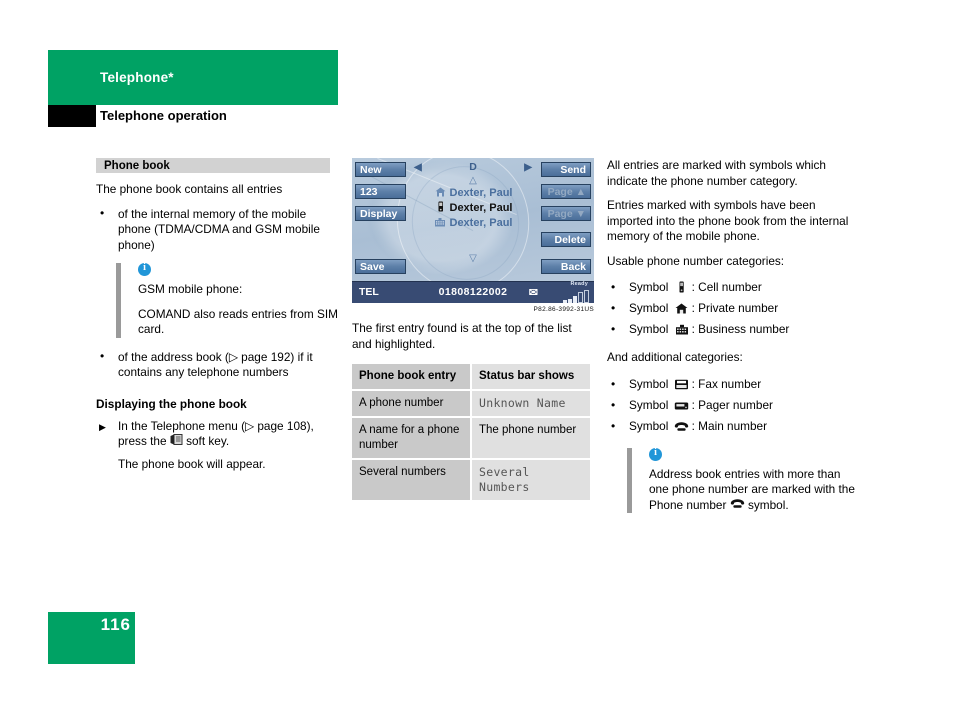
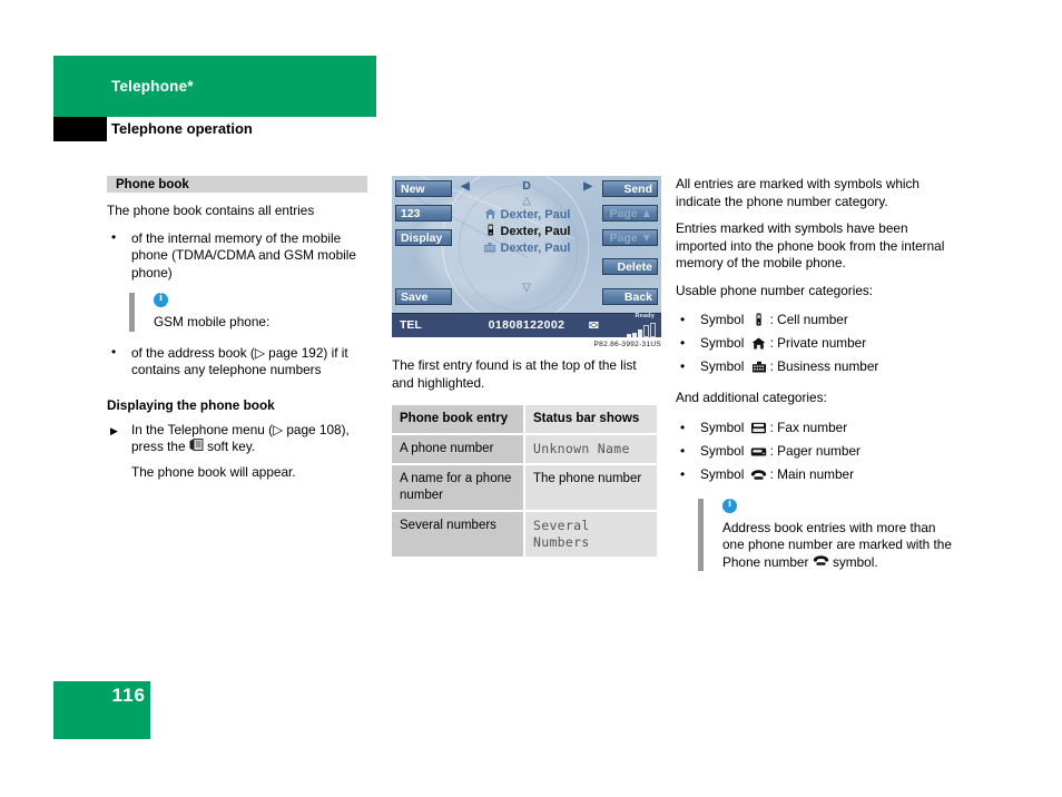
  Telephone*
  Telephone operation
  Phone book
  The phone book contains all entries
  •
  of the internal memory of the mobile phone (TDMA/CDMA and GSM mobile phone)
  GSM mobile phone:
- COMAND also reads entries from SIM card.
  •
  of the address book (▷ page 192) if it contains any telephone numbers
  Displaying the phone book
  ▶
  In the Telephone menu (▷ page 108), press the soft key.
  The phone book will appear.
  New
  123
  Display
  Save
  Send
  Page ▲
  Page ▼
  Delete
  Back
  ◀
  D
  ▶
  △
  Dexter, Paul
  Dexter, Paul
  Dexter, Paul
  ▽
  TEL
  01808122002
  ✉
  The first entry found is at the top of the list and highlighted.
  Phone book entry	Status bar shows
  A phone number	Unknown Name
  A name for a phone number	The phone number
  Several numbers	Several Numbers
  All entries are marked with symbols which indicate the phone number category.
  Entries marked with symbols have been imported into the phone book from the internal memory of the mobile phone.
  Usable phone number categories:
  •
  Symbol : Cell number
  •
  Symbol : Private number
  •
  Symbol : Business number
  And additional categories:
  •
  Symbol : Fax number
  •
  Symbol : Pager number
  •
  Symbol : Main number
  Address book entries with more than one phone number are marked with the Phone number symbol.
  116
